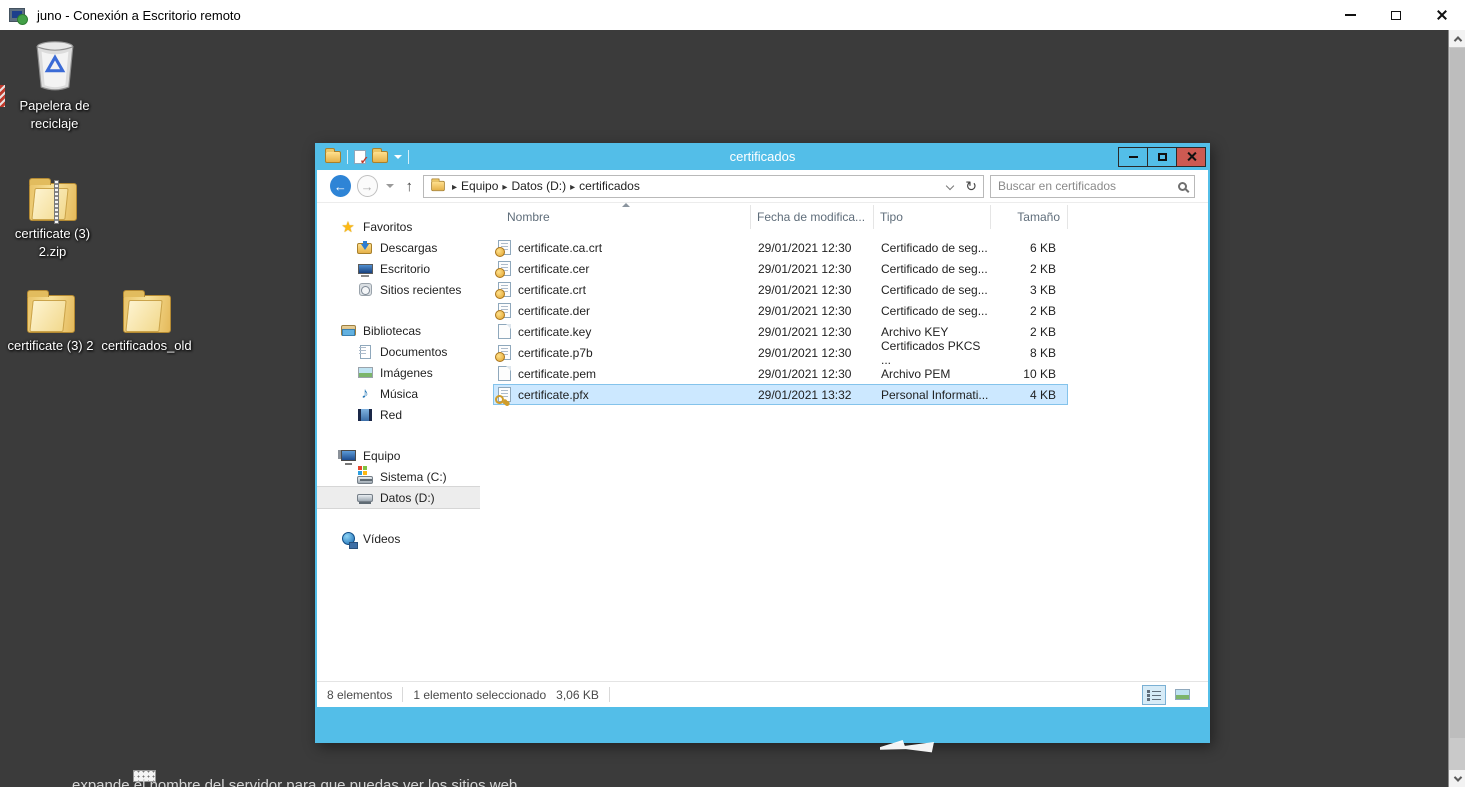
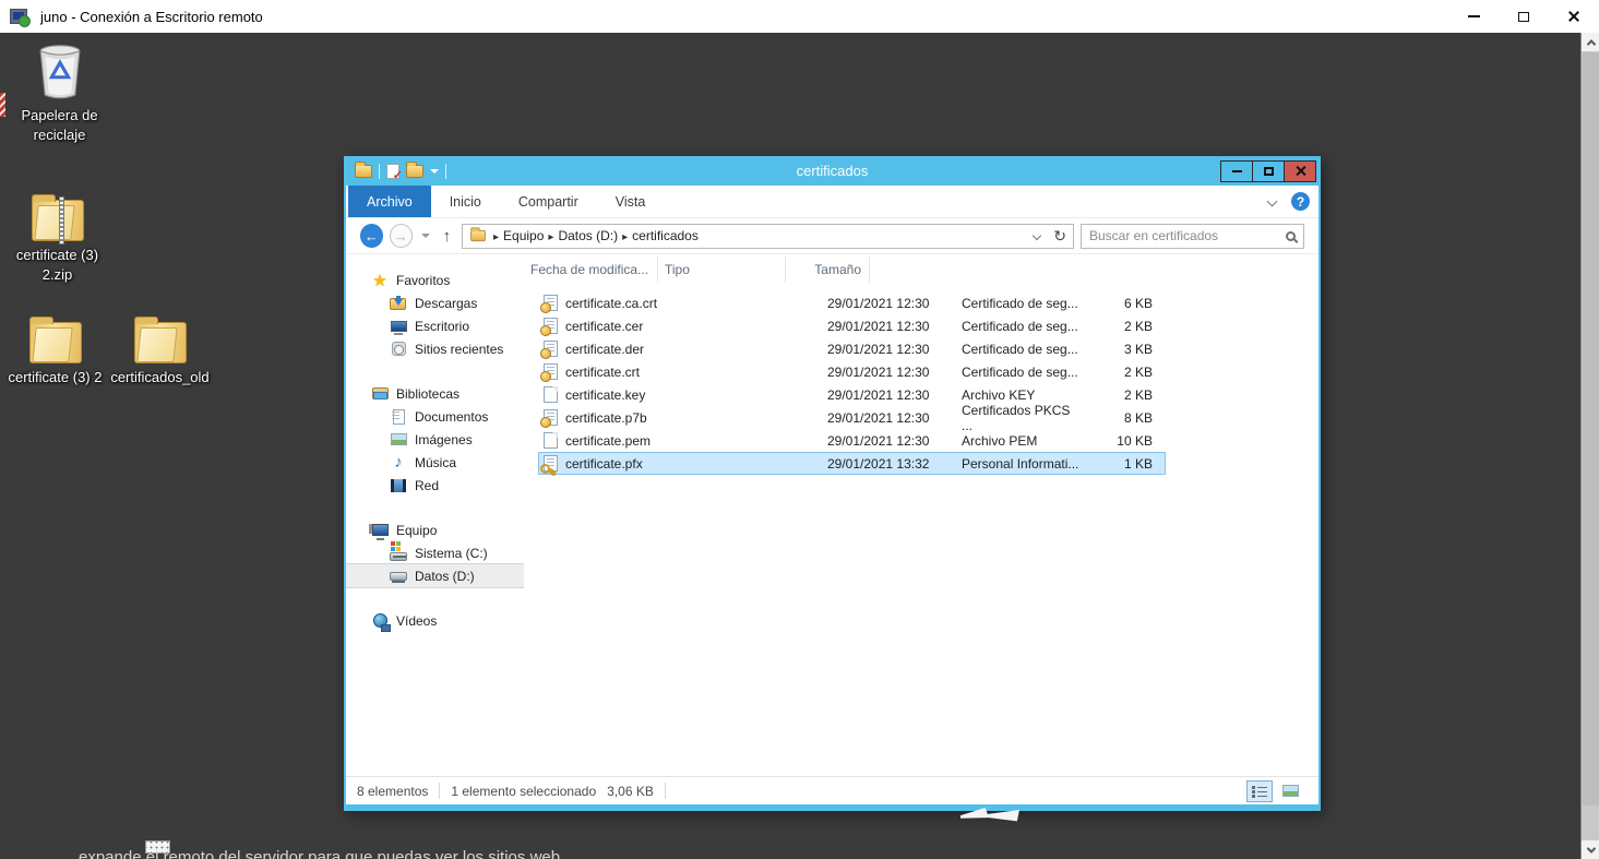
  juno - Conexión a Escritorio remoto
  Papelera de reciclaje
  certificate (3) 2.zip
  certificate (3) 2
  certificados_old
  certificados
+ Archivo
+ Inicio
+ Compartir
+ Vista
  ←
  →
  ↑
  Equipo
  Datos (D:)
  certificados
  ↻
  Buscar en certificados
  Favoritos
  Descargas
  Escritorio
  Sitios recientes
  Bibliotecas
  Documentos
  Imágenes
  Música
  Red
  Equipo
  Sistema (C:)
  Datos (D:)
  Vídeos
- Nombre
  Fecha de modifica...
  Tipo
  Tamaño
  certificate.ca.crt
  29/01/2021 12:30
  Certificado de seg...
  6 KB
  certificate.cer
  29/01/2021 12:30
  Certificado de seg...
  2 KB
- certificate.crt
+ certificate.der
  29/01/2021 12:30
  Certificado de seg...
  3 KB
- certificate.der
+ certificate.crt
  29/01/2021 12:30
  Certificado de seg...
  2 KB
  certificate.key
  29/01/2021 12:30
  Archivo KEY
  2 KB
  certificate.p7b
  29/01/2021 12:30
  Certificados PKCS ...
  8 KB
  certificate.pem
  29/01/2021 12:30
  Archivo PEM
  10 KB
  certificate.pfx
  29/01/2021 13:32
  Personal Informati...
- 4 KB
+ 1 KB
  8 elementos
  1 elemento seleccionado
  3,06 KB
- expande el nombre del servidor para que puedas ver los sitios web
+ expande el remoto del servidor para que puedas ver los sitios web
